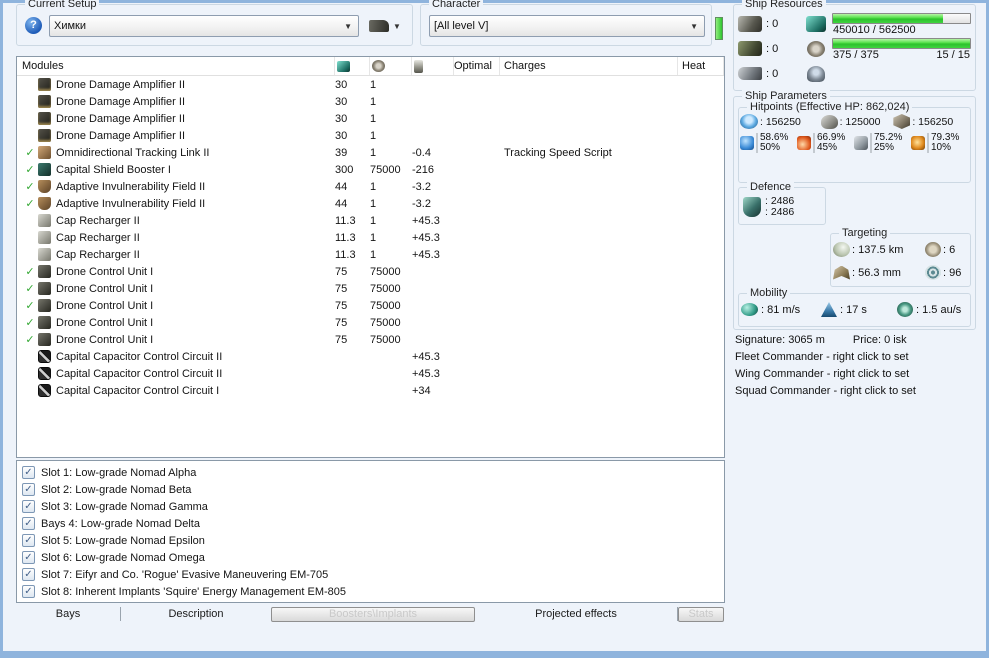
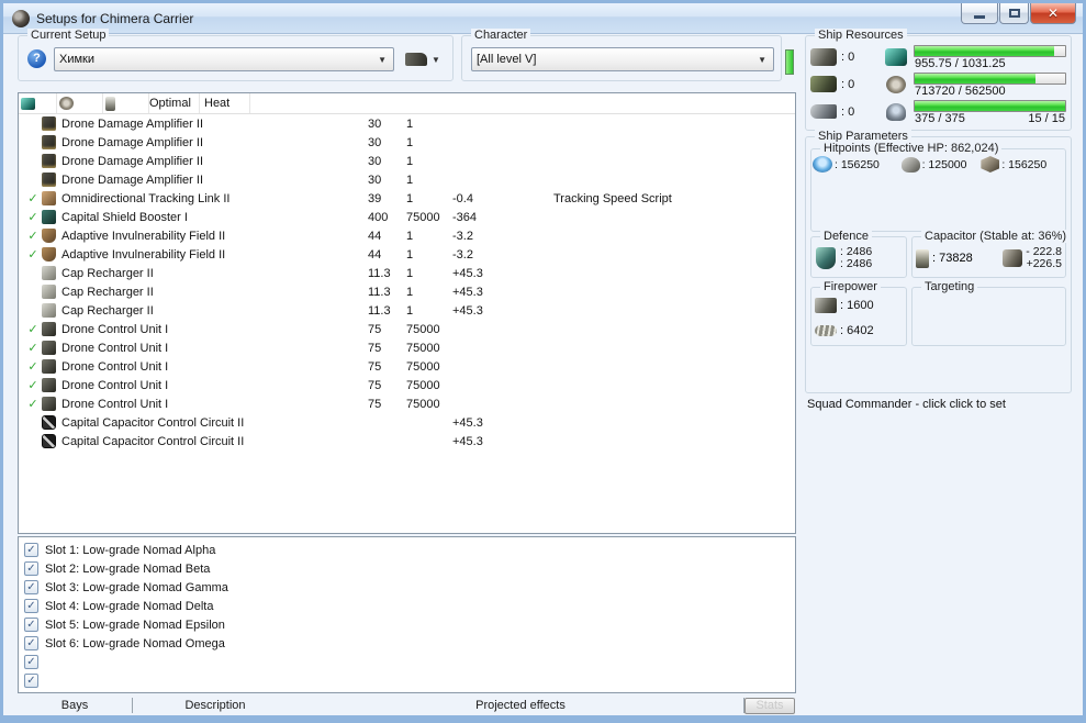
+ Setups for Chimera Carrier
+ ✕
  Current Setup
  ?
  Химки
  ▼
  ▼
  Character
  [All level V]
  ▼
  Ship Resources
  : 0
  : 0
  : 0
+ 955.75 / 1031.25
- 450010 / 562500
+ 713720 / 562500
  375 / 375
  15 / 15
- Modules
  Optimal
- Charges
  Heat
  Drone Damage Amplifier II
  30
  1
  Drone Damage Amplifier II
  30
  1
  Drone Damage Amplifier II
  30
  1
  Drone Damage Amplifier II
  30
  1
  ✓
  Omnidirectional Tracking Link II
  39
  1
  -0.4
  Tracking Speed Script
  ✓
  Capital Shield Booster I
- 300
+ 400
  75000
- -216
+ -364
  ✓
  Adaptive Invulnerability Field II
  44
  1
  -3.2
  ✓
  Adaptive Invulnerability Field II
  44
  1
  -3.2
  Cap Recharger II
  11.3
  1
  +45.3
  Cap Recharger II
  11.3
  1
  +45.3
  Cap Recharger II
  11.3
  1
  +45.3
  ✓
  Drone Control Unit I
  75
  75000
  ✓
  Drone Control Unit I
  75
  75000
  ✓
  Drone Control Unit I
  75
  75000
  ✓
  Drone Control Unit I
  75
  75000
  ✓
  Drone Control Unit I
  75
  75000
  Capital Capacitor Control Circuit II
  +45.3
  Capital Capacitor Control Circuit II
  +45.3
- Capital Capacitor Control Circuit I
- +34
  ✓
  Slot 1: Low-grade Nomad Alpha
  ✓
  Slot 2: Low-grade Nomad Beta
  ✓
  Slot 3: Low-grade Nomad Gamma
  ✓
- Bays 4: Low-grade Nomad Delta
+ Slot 4: Low-grade Nomad Delta
  ✓
  Slot 5: Low-grade Nomad Epsilon
  ✓
  Slot 6: Low-grade Nomad Omega
  ✓
- Slot 7: Eifyr and Co. 'Rogue' Evasive Maneuvering EM-705
  ✓
- Slot 8: Inherent Implants 'Squire' Energy Management EM-805
  Bays
  Description
- Boosters\Implants
  Projected effects
  Stats
  Ship Parameters
  Hitpoints (Effective HP: 862,024)
  : 156250
  : 125000
  : 156250
- 58.6%
- 50%
- 66.9%
- 45%
- 75.2%
- 25%
- 79.3%
- 10%
  Defence
  : 2486
  : 2486
+ Capacitor (Stable at: 36%)
+ : 73828
+ - 222.8
+ +226.5
+ Firepower
+ : 1600
+ : 6402
  Targeting
- : 137.5 km
- : 6
- : 56.3 mm
- : 96
- Mobility
- : 81 m/s
- : 17 s
- : 1.5 au/s
- Signature: 3065 m
- Price: 0 isk
- Fleet Commander - right click to set
- Wing Commander - right click to set
- Squad Commander - right click to set
+ Squad Commander - click click to set
